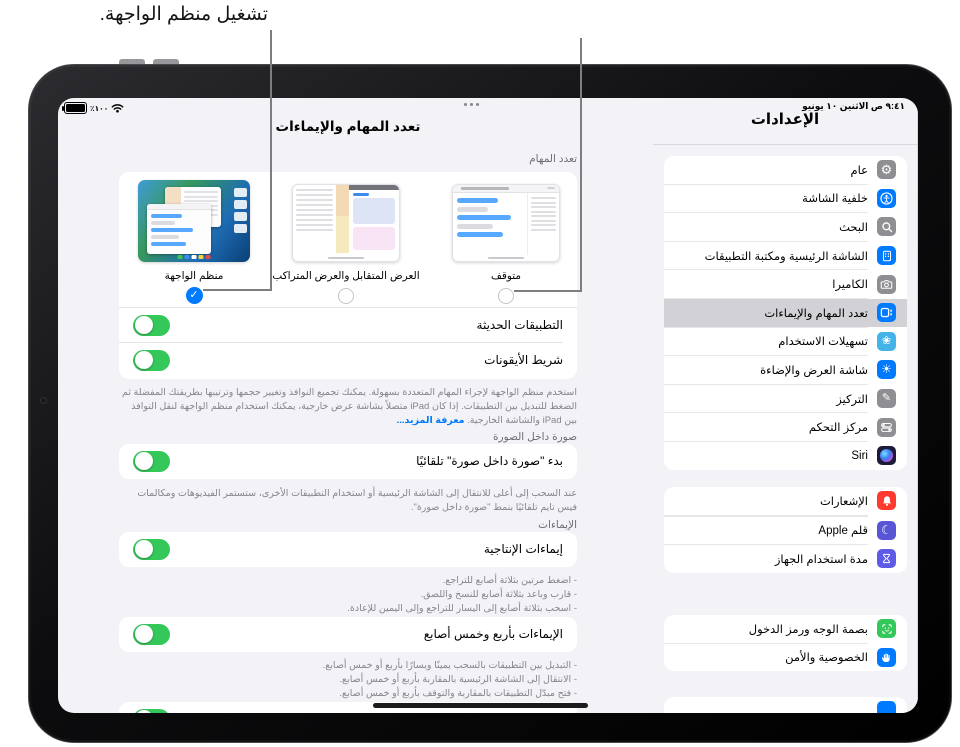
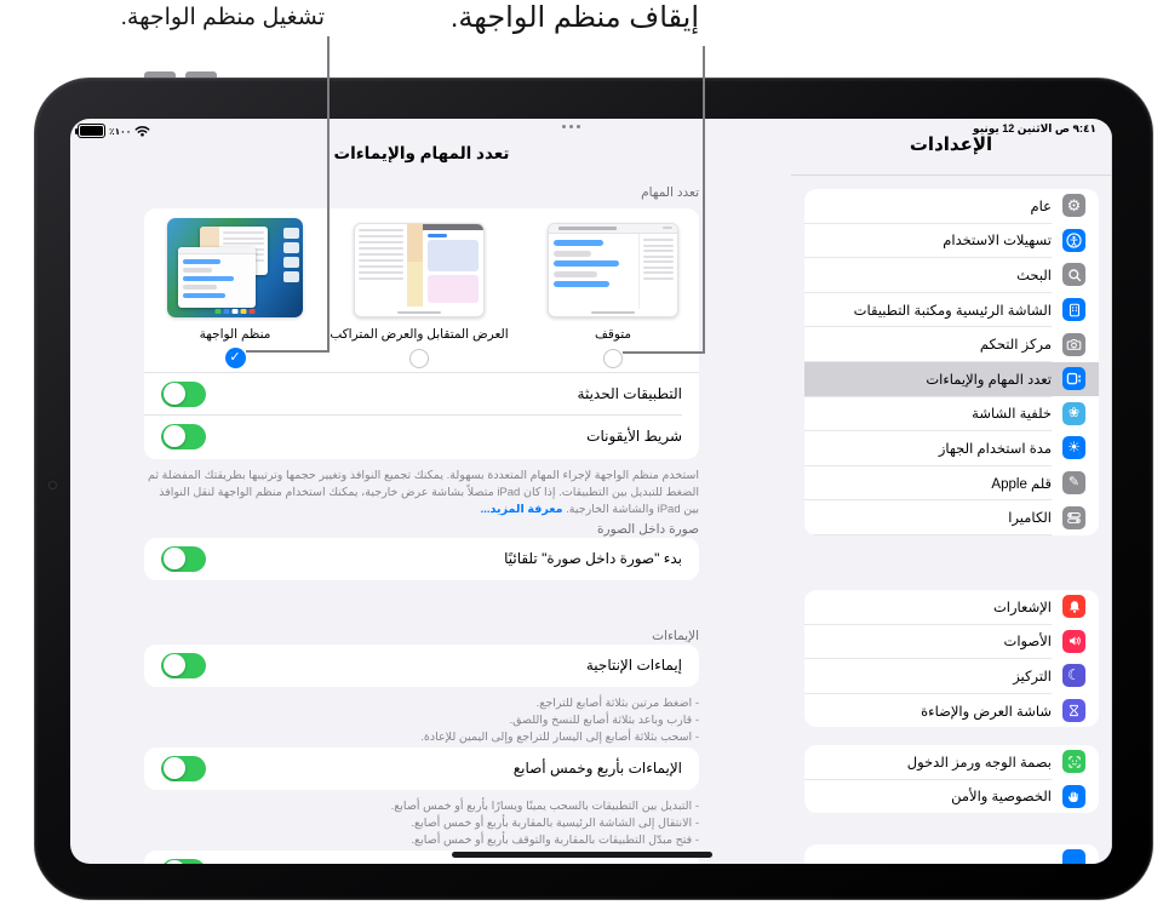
  تشغيل منظم الواجهة.
+ إيقاف منظم الواجهة.
  ٪١٠٠
- ٩:٤١ ص الاثنين ١٠ يونيو
+ ٩:٤١ ص الاثنين 12 يونيو
  تعدد المهام والإيماءات
  تعدد المهام
  متوقف
  العرض المتقابل والعرض المتراكب
  منظم الواجهة
  ✓
  التطبيقات الحديثة
  شريط الأيقونات
  استخدم منظم الواجهة لإجراء المهام المتعددة بسهولة. يمكنك تجميع النوافذ وتغيير حجمها وترتيبها بطريقتك المفضلة ثم الضغط للتبديل بين التطبيقات. إذا كان iPad متصلاً بشاشة عرض خارجية، يمكنك استخدام منظم الواجهة لنقل النوافذ بين iPad والشاشة الخارجية. معرفة المزيد...
  صورة داخل الصورة
  بدء "صورة داخل صورة" تلقائيًا
- عند السحب إلى أعلى للانتقال إلى الشاشة الرئيسية أو استخدام التطبيقات الأخرى، ستستمر الفيديوهات ومكالمات فيس تايم تلقائيًا بنمط "صورة داخل صورة".
  الإيماءات
  إيماءات الإنتاجية
  - اضغط مرتين بثلاثة أصابع للتراجع.
  - قارب وباعد بثلاثة أصابع للنسخ واللصق.
  - اسحب بثلاثة أصابع إلى اليسار للتراجع وإلى اليمين للإعادة.
  الإيماءات بأربع وخمس أصابع
  - التبديل بين التطبيقات بالسحب يمينًا ويسارًا بأربع أو خمس أصابع.
  - الانتقال إلى الشاشة الرئيسية بالمقاربة بأربع أو خمس أصابع.
  - فتح مبدّل التطبيقات بالمقاربة والتوقف بأربع أو خمس أصابع.
  الإعدادات
  ⚙
  عام
- خلفية الشاشة
+ تسهيلات الاستخدام
  البحث
  الشاشة الرئيسية ومكتبة التطبيقات
- الكاميرا
+ مركز التحكم
  تعدد المهام والإيماءات
  ❀
- تسهيلات الاستخدام
+ خلفية الشاشة
  ☀
- شاشة العرض والإضاءة
+ مدة استخدام الجهاز
  ✎
- التركيز
+ قلم Apple
- مركز التحكم
+ الكاميرا
- Siri
  الإشعارات
+ الأصوات
  ☾
- قلم Apple
+ التركيز
- مدة استخدام الجهاز
+ شاشة العرض والإضاءة
  بصمة الوجه ورمز الدخول
  الخصوصية والأمن
